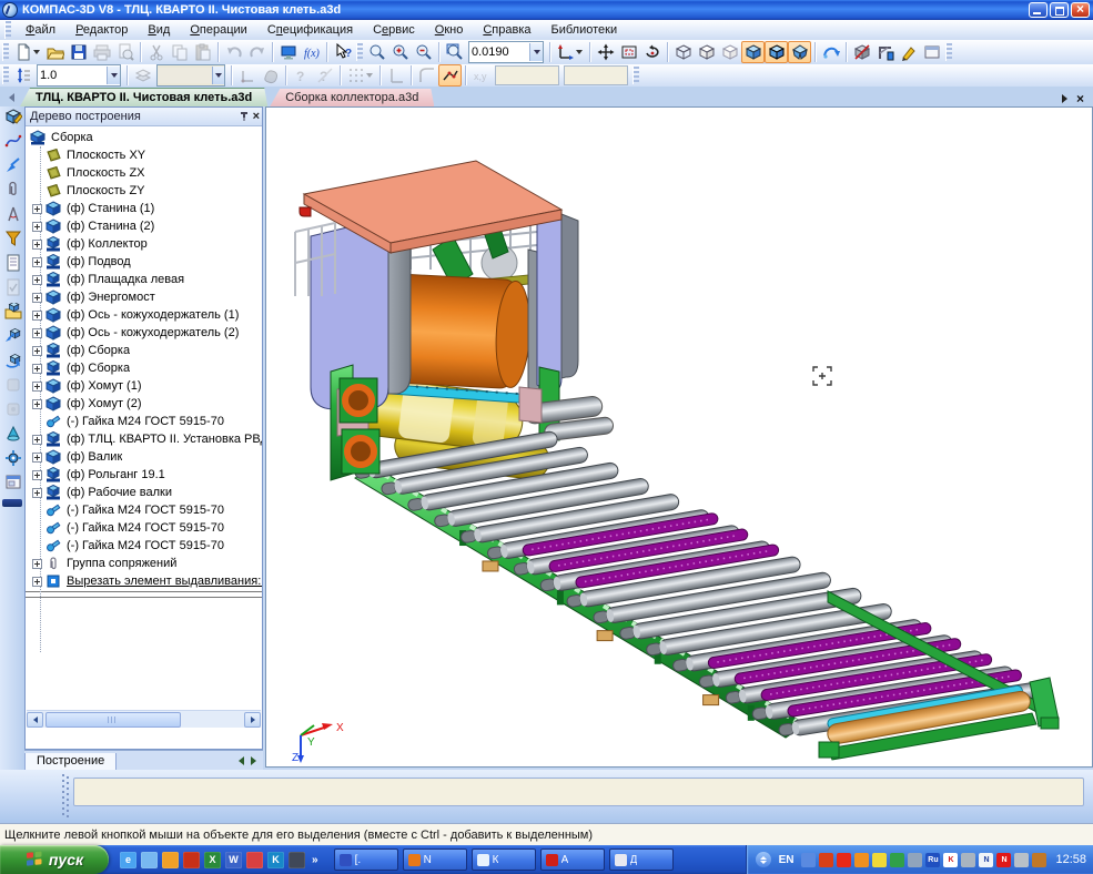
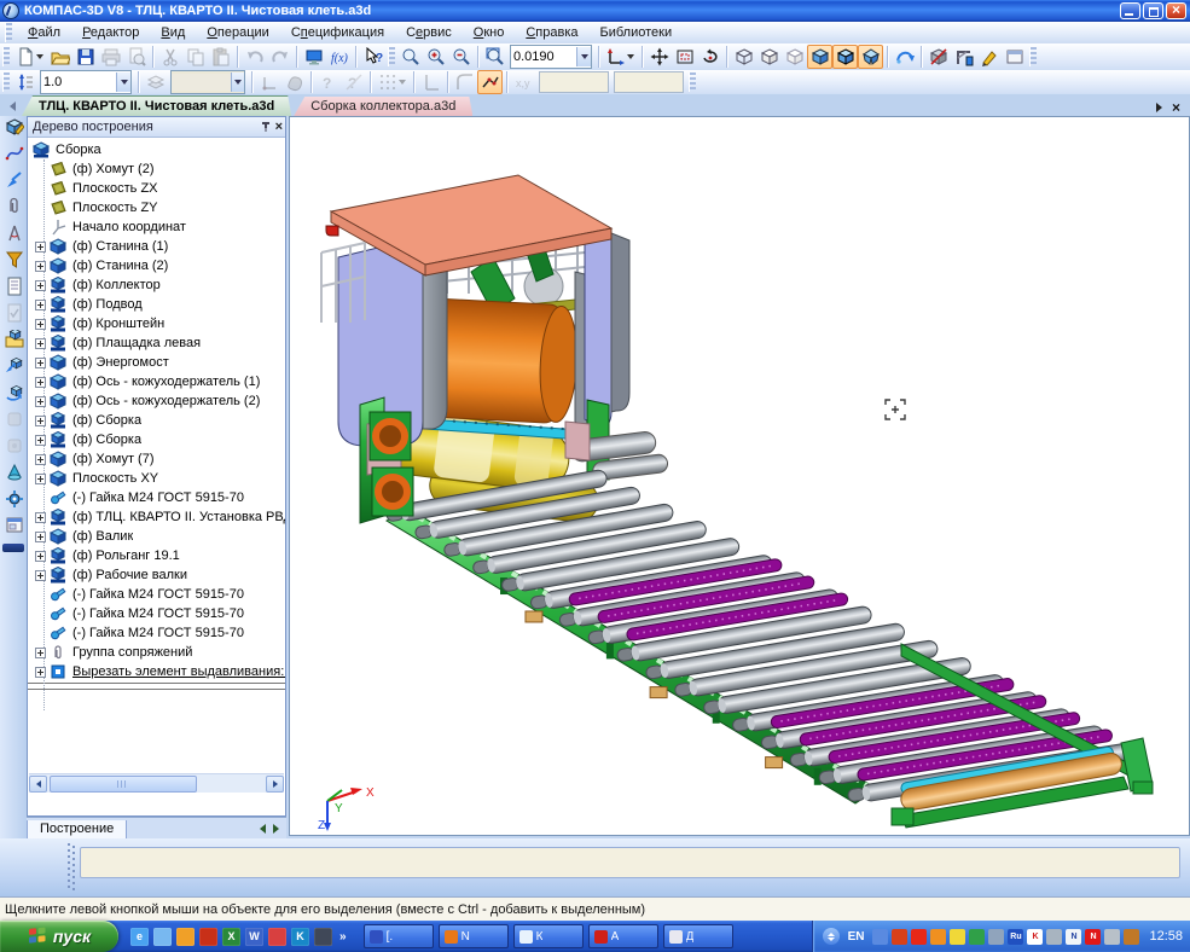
  КОМПАС-3D V8 - ТЛЦ. КВАРТО II. Чистовая клеть.a3d
  Файл
  Редактор
  Вид
  Операции
  Спецификация
  Сервис
  Окно
  Справка
  Библиотеки
  f(x)
  ?
  0.0190
  1.0
  ?
  ?
  x,y
  ТЛЦ. КВАРТО II. Чистовая клеть.a3d
  Сборка коллектора.a3d
  ×
  Дерево построения
  ×
  Сборка
- Плоскость XY
+ (ф) Хомут (2)
  Плоскость ZX
  Плоскость ZY
+ Начало координат
  (ф) Станина (1)
  (ф) Станина (2)
  (ф) Коллектор
  (ф) Подвод
+ (ф) Кронштейн
  (ф) Плащадка левая
  (ф) Энергомост
  (ф) Ось - кожуходержатель (1)
  (ф) Ось - кожуходержатель (2)
  (ф) Сборка
  (ф) Сборка
- (ф) Хомут (1)
+ (ф) Хомут (7)
- (ф) Хомут (2)
+ Плоскость XY
  (-) Гайка М24 ГОСТ 5915-70
  (ф) ТЛЦ. КВАРТО II. Установка РВ
  (ф) Валик
  (ф) Рольганг 19.1
  (ф) Рабочие валки
  (-) Гайка М24 ГОСТ 5915-70
  (-) Гайка М24 ГОСТ 5915-70
  (-) Гайка М24 ГОСТ 5915-70
  Группа сопряжений
  Вырезать элемент выдавливания:
  Построение
  X
  Y
  Z
  Щелкните левой кнопкой мыши на объекте для его выделения (вместе с Ctrl - добавить к выделенным)
  пуск
  e
  X
  W
  K
  »
  [.
  N
  К
  А
  Д
  EN
  12:58
